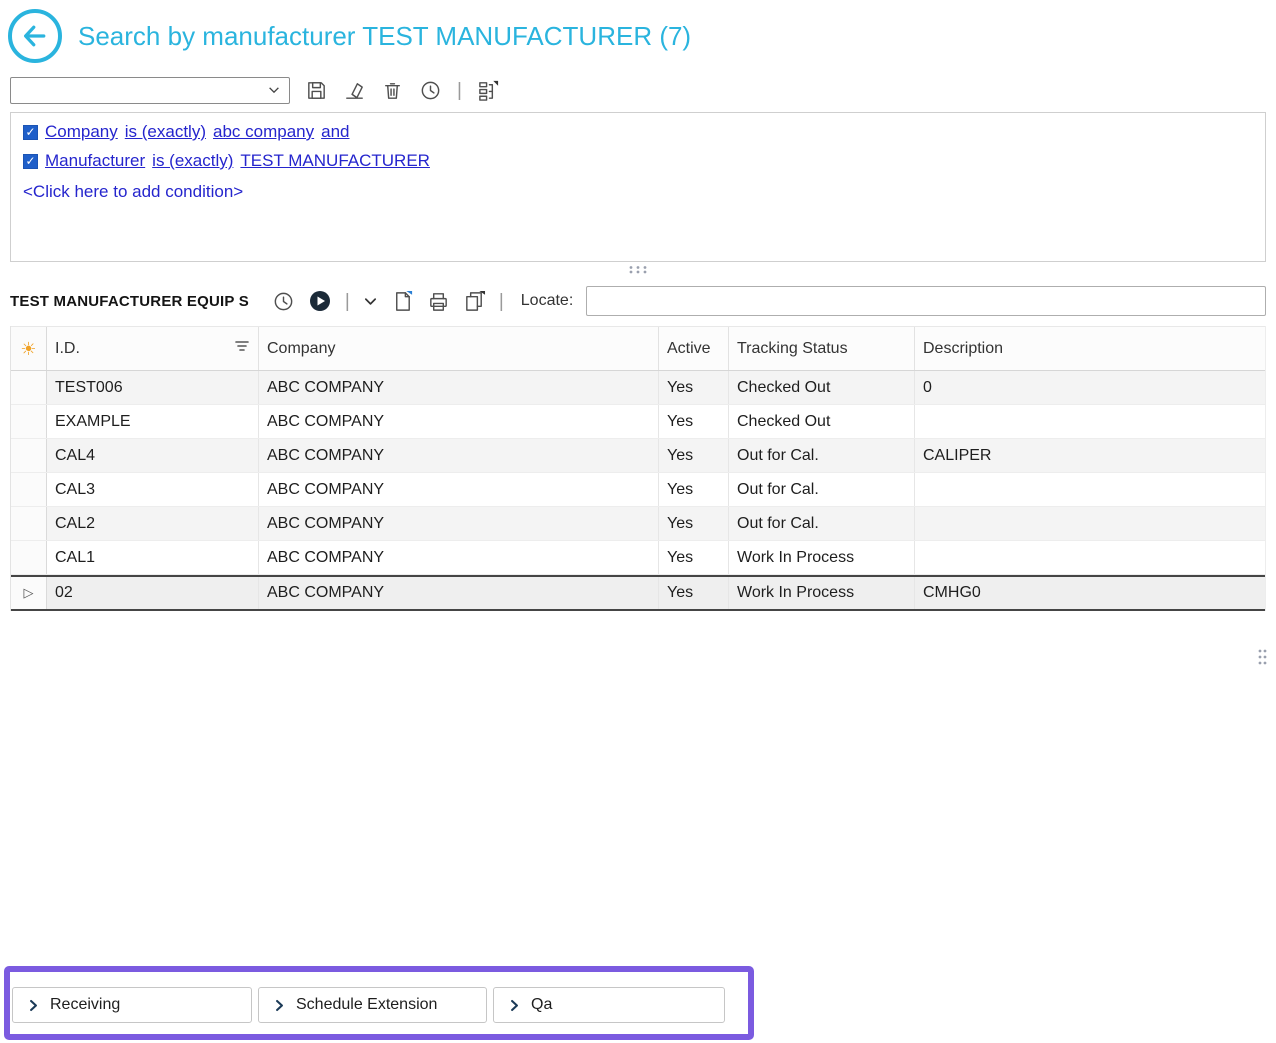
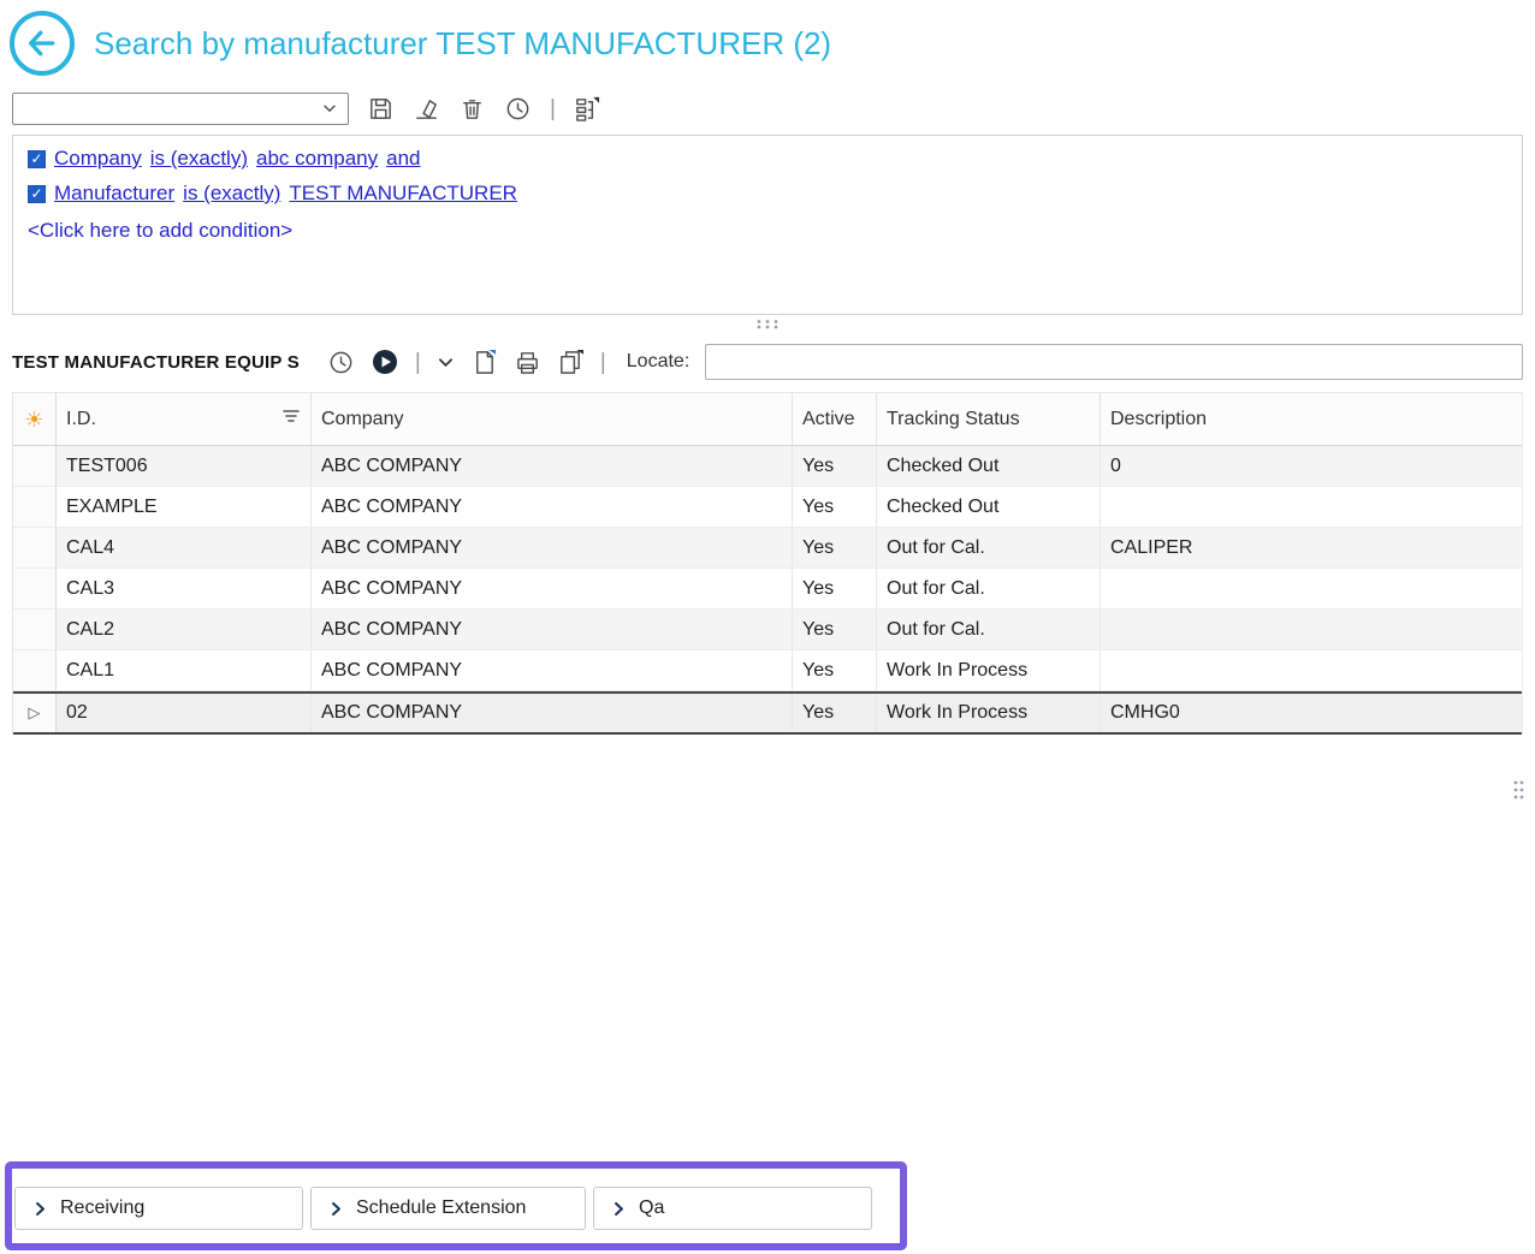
- Search by manufacturer TEST MANUFACTURER (7)
+ Search by manufacturer TEST MANUFACTURER (2)
  |
  ✓
  Company
  is (exactly)
  abc company
  and
  ✓
  Manufacturer
  is (exactly)
  TEST MANUFACTURER
  <Click here to add condition>
  TEST MANUFACTURER EQUIP S
  |
  |
  Locate:
  ☀
  I.D.
  Company
  Active
  Tracking Status
  Description
  TEST006
  ABC COMPANY
  Yes
  Checked Out
  0
  EXAMPLE
  ABC COMPANY
  Yes
  Checked Out
  CAL4
  ABC COMPANY
  Yes
  Out for Cal.
  CALIPER
  CAL3
  ABC COMPANY
  Yes
  Out for Cal.
  CAL2
  ABC COMPANY
  Yes
  Out for Cal.
  CAL1
  ABC COMPANY
  Yes
  Work In Process
  ▷
  02
  ABC COMPANY
  Yes
  Work In Process
  CMHG0
  Receiving
  Schedule Extension
  Qa
